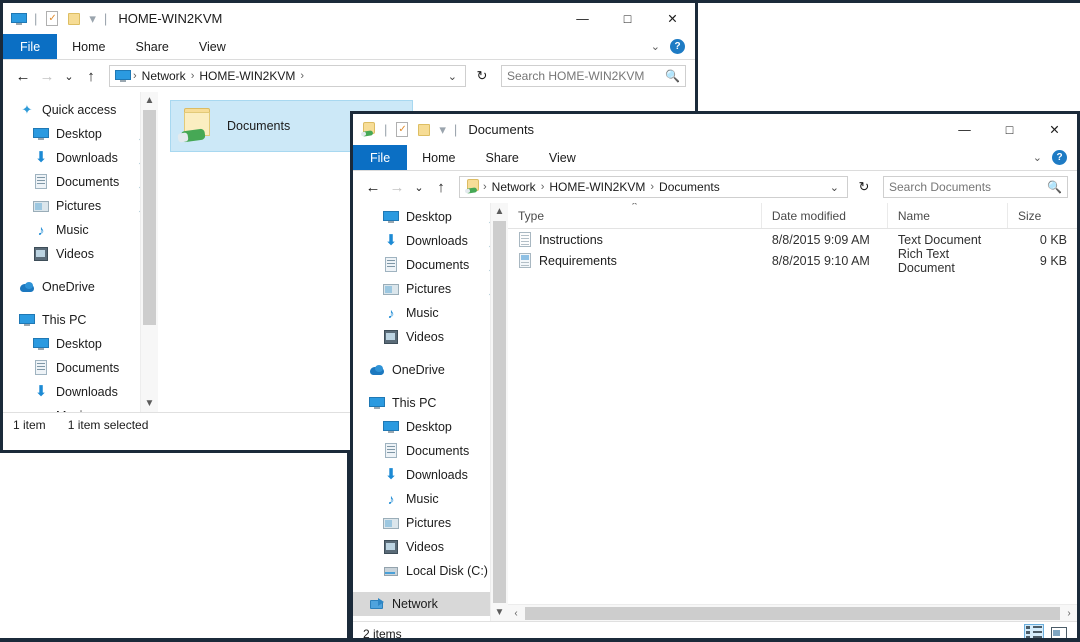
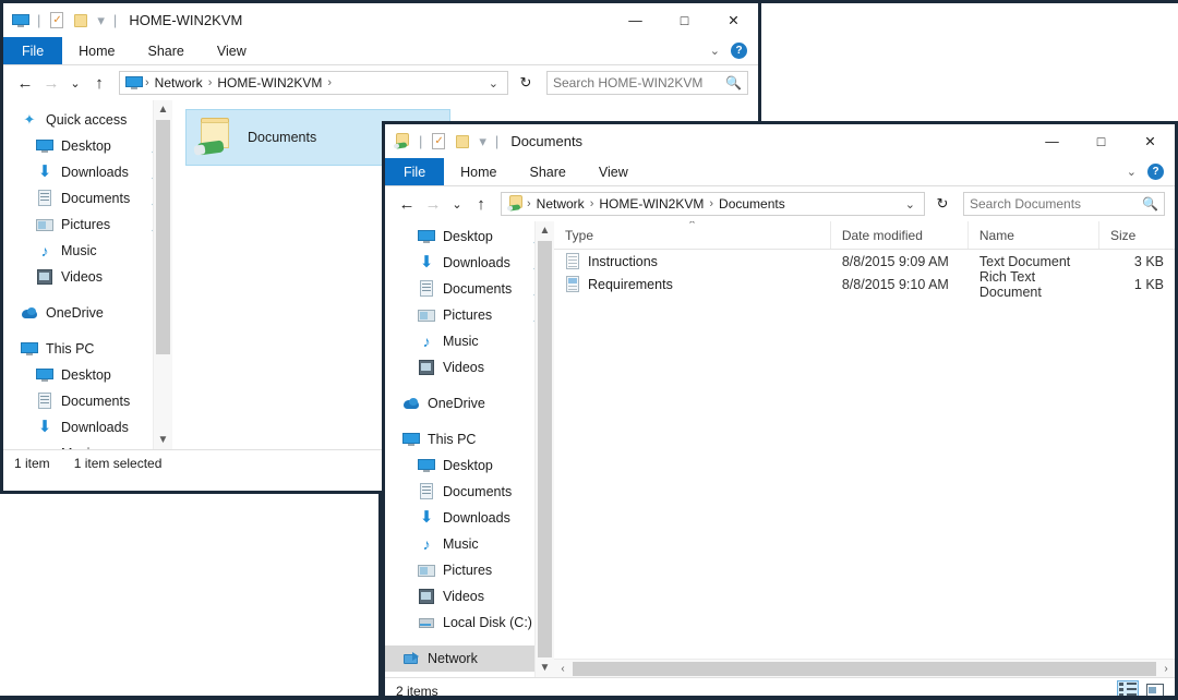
  |
  ✓
  ▾
  |
  HOME-WIN2KVM
  —
  □
  ✕
  File
  Home
  Share
  View
  ⌄
  ?
  ←
  →
  ⌄
  ↑
  ›
  Network
  ›
  HOME-WIN2KVM
  ›
  ⌄
  ↻
  Search HOME-WIN2KVM
  🔍
  ✦
  Quick access
  Desktop
  ⬇
  Downloads
  Documents
  Pictures
  ♪
  Music
  Videos
  OneDrive
  This PC
  Desktop
  Documents
  ⬇
  Downloads
  ▲
  ▼
  Documents
  1 item
  1 item selected
  |
  ✓
  ▾
  |
  Documents
  —
  □
  ✕
  File
  Home
  Share
  View
  ⌄
  ?
  ←
  →
  ⌄
  ↑
  ›
  Network
  ›
  HOME-WIN2KVM
  ›
  Documents
  ⌄
  ↻
  Search Documents
  🔍
  Desktop
  ⬇
  Downloads
  Documents
  Pictures
  ♪
  Music
  Videos
  OneDrive
  This PC
  Desktop
  Documents
  ⬇
  Downloads
  ♪
  Music
  Pictures
  Videos
  Local Disk (C:)
  Network
  ▲
  ▼
  Type
  Date modified
  Name
  Size
  Instructions
  8/8/2015 9:09 AM
  Text Document
- 0 KB
+ 3 KB
  Requirements
  8/8/2015 9:10 AM
  Rich Text Document
- 9 KB
+ 1 KB
  ‹
  ›
  2 items
